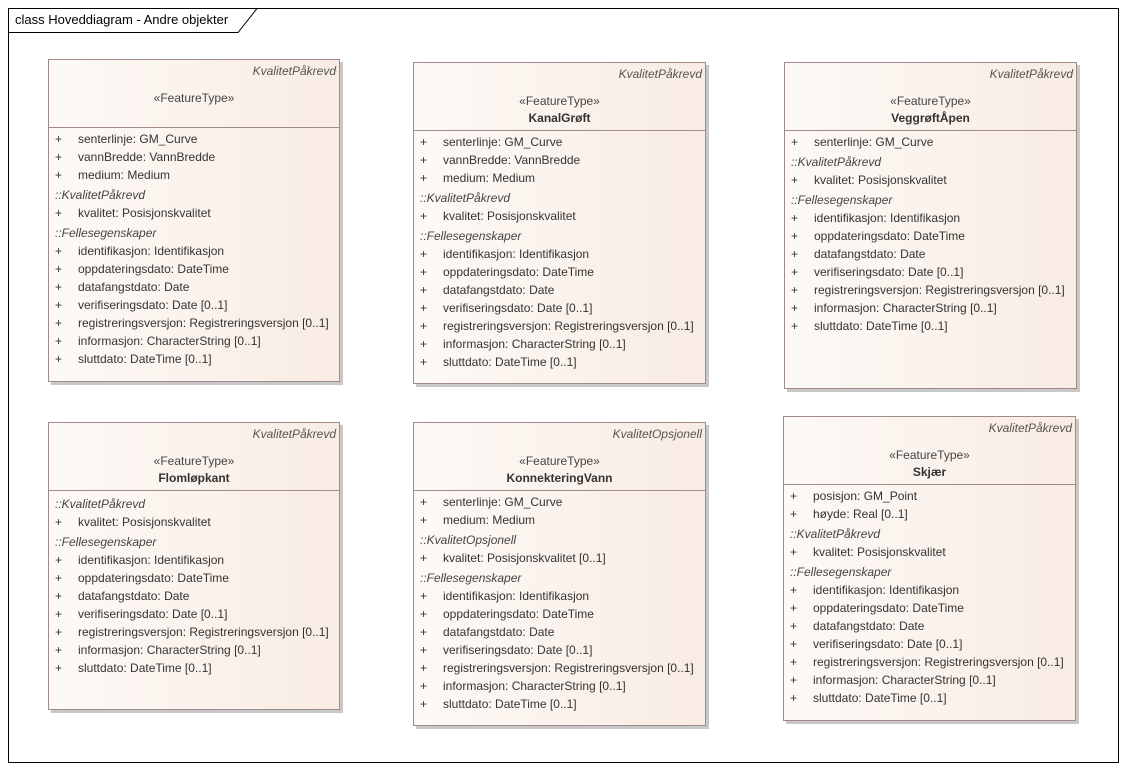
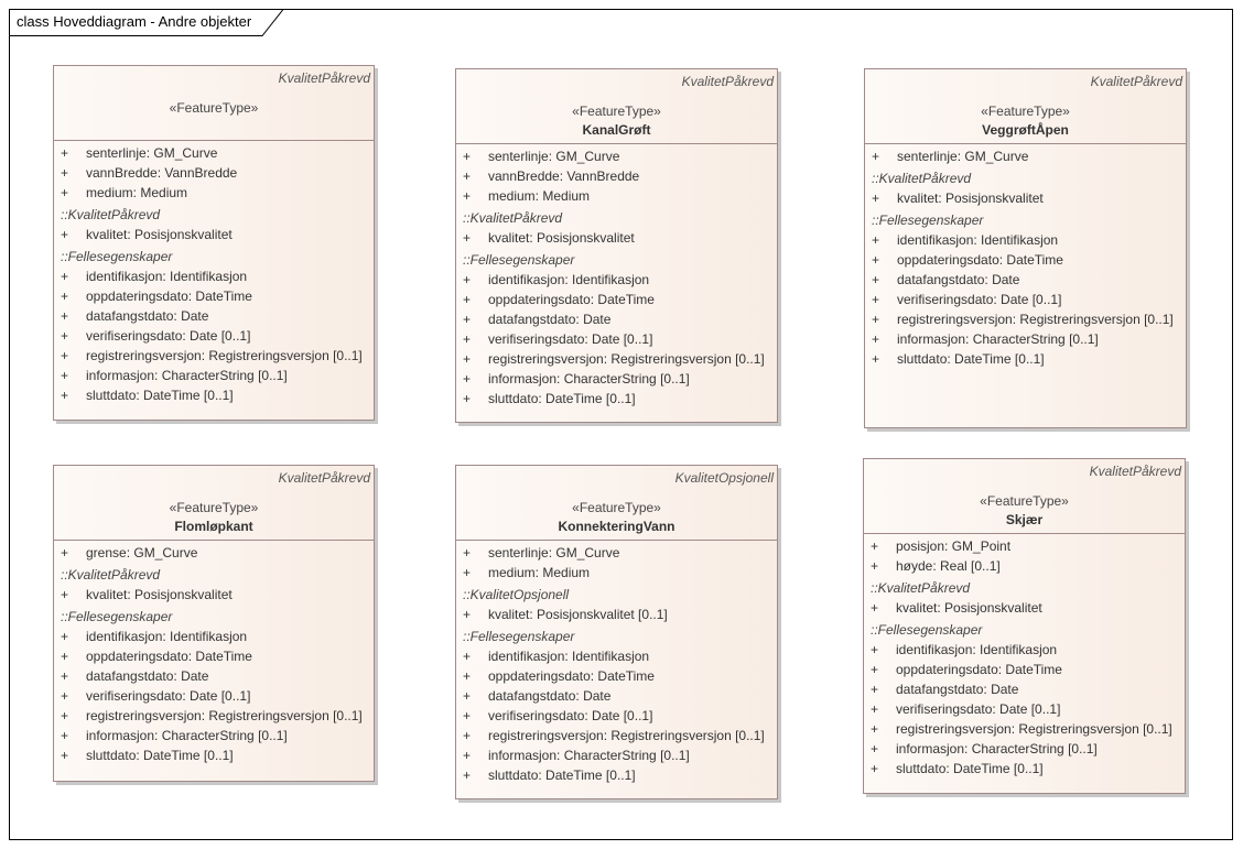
  class Hoveddiagram - Andre objekter
  KvalitetPåkrevd
  «FeatureType»
  + senterlinje: GM_Curve
  + vannBredde: VannBredde
  + medium: Medium
  ::KvalitetPåkrevd
  + kvalitet: Posisjonskvalitet
  ::Fellesegenskaper
  + identifikasjon: Identifikasjon
  + oppdateringsdato: DateTime
  + datafangstdato: Date
  + verifiseringsdato: Date [0..1]
  + registreringsversjon: Registreringsversjon [0..1]
  + informasjon: CharacterString [0..1]
  + sluttdato: DateTime [0..1]
  KvalitetPåkrevd
  «FeatureType»
  KanalGrøft
  + senterlinje: GM_Curve
  + vannBredde: VannBredde
  + medium: Medium
  ::KvalitetPåkrevd
  + kvalitet: Posisjonskvalitet
  ::Fellesegenskaper
  + identifikasjon: Identifikasjon
  + oppdateringsdato: DateTime
  + datafangstdato: Date
  + verifiseringsdato: Date [0..1]
  + registreringsversjon: Registreringsversjon [0..1]
  + informasjon: CharacterString [0..1]
  + sluttdato: DateTime [0..1]
  KvalitetPåkrevd
  «FeatureType»
  VeggrøftÅpen
  + senterlinje: GM_Curve
  ::KvalitetPåkrevd
  + kvalitet: Posisjonskvalitet
  ::Fellesegenskaper
  + identifikasjon: Identifikasjon
  + oppdateringsdato: DateTime
  + datafangstdato: Date
  + verifiseringsdato: Date [0..1]
  + registreringsversjon: Registreringsversjon [0..1]
  + informasjon: CharacterString [0..1]
  + sluttdato: DateTime [0..1]
  KvalitetPåkrevd
  «FeatureType»
  Flomløpkant
+ + grense: GM_Curve
  ::KvalitetPåkrevd
  + kvalitet: Posisjonskvalitet
  ::Fellesegenskaper
  + identifikasjon: Identifikasjon
  + oppdateringsdato: DateTime
  + datafangstdato: Date
  + verifiseringsdato: Date [0..1]
  + registreringsversjon: Registreringsversjon [0..1]
  + informasjon: CharacterString [0..1]
  + sluttdato: DateTime [0..1]
  KvalitetOpsjonell
  «FeatureType»
  KonnekteringVann
  + senterlinje: GM_Curve
  + medium: Medium
  ::KvalitetOpsjonell
  + kvalitet: Posisjonskvalitet [0..1]
  ::Fellesegenskaper
  + identifikasjon: Identifikasjon
  + oppdateringsdato: DateTime
  + datafangstdato: Date
  + verifiseringsdato: Date [0..1]
  + registreringsversjon: Registreringsversjon [0..1]
  + informasjon: CharacterString [0..1]
  + sluttdato: DateTime [0..1]
  KvalitetPåkrevd
  «FeatureType»
  Skjær
  + posisjon: GM_Point
  + høyde: Real [0..1]
  ::KvalitetPåkrevd
  + kvalitet: Posisjonskvalitet
  ::Fellesegenskaper
  + identifikasjon: Identifikasjon
  + oppdateringsdato: DateTime
  + datafangstdato: Date
  + verifiseringsdato: Date [0..1]
  + registreringsversjon: Registreringsversjon [0..1]
  + informasjon: CharacterString [0..1]
  + sluttdato: DateTime [0..1]
